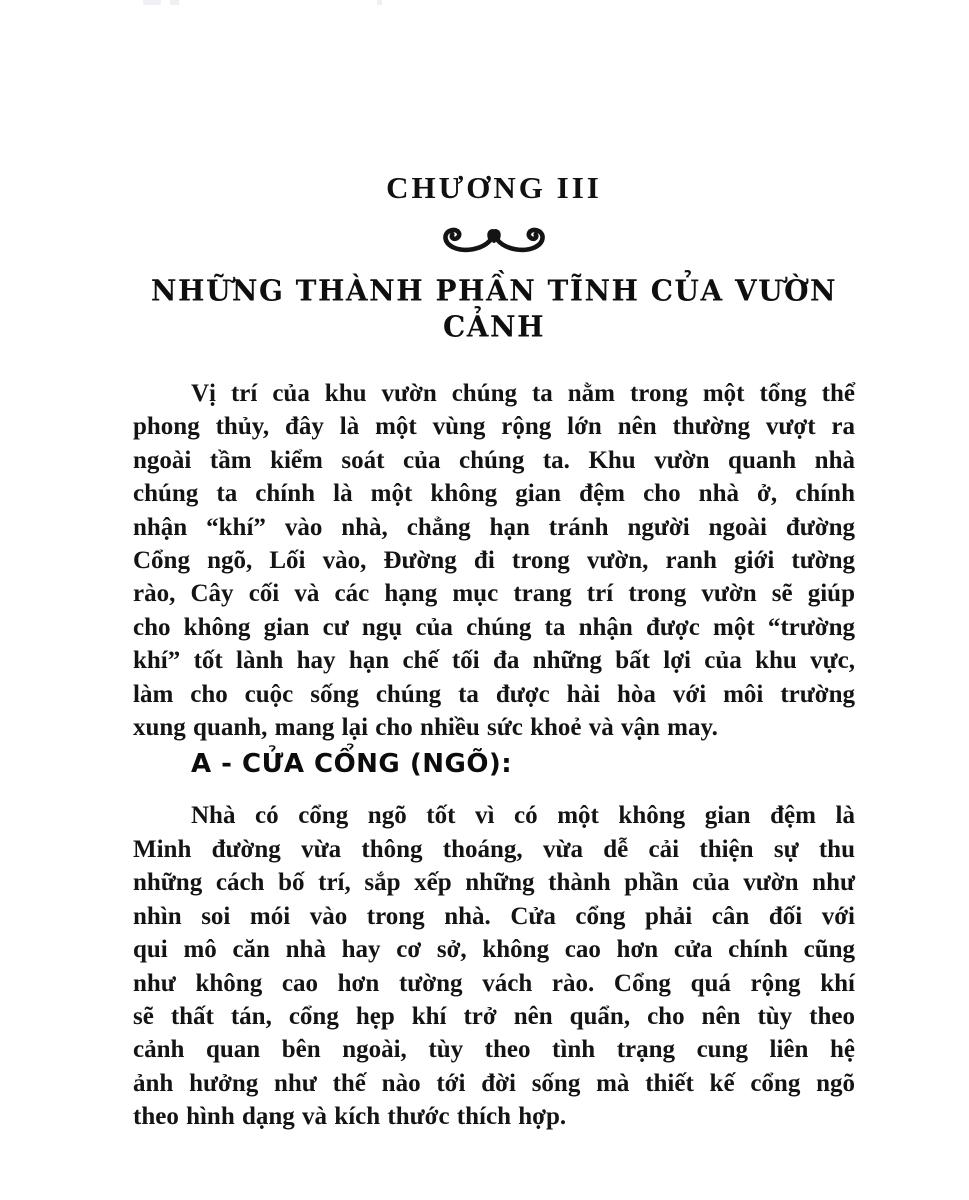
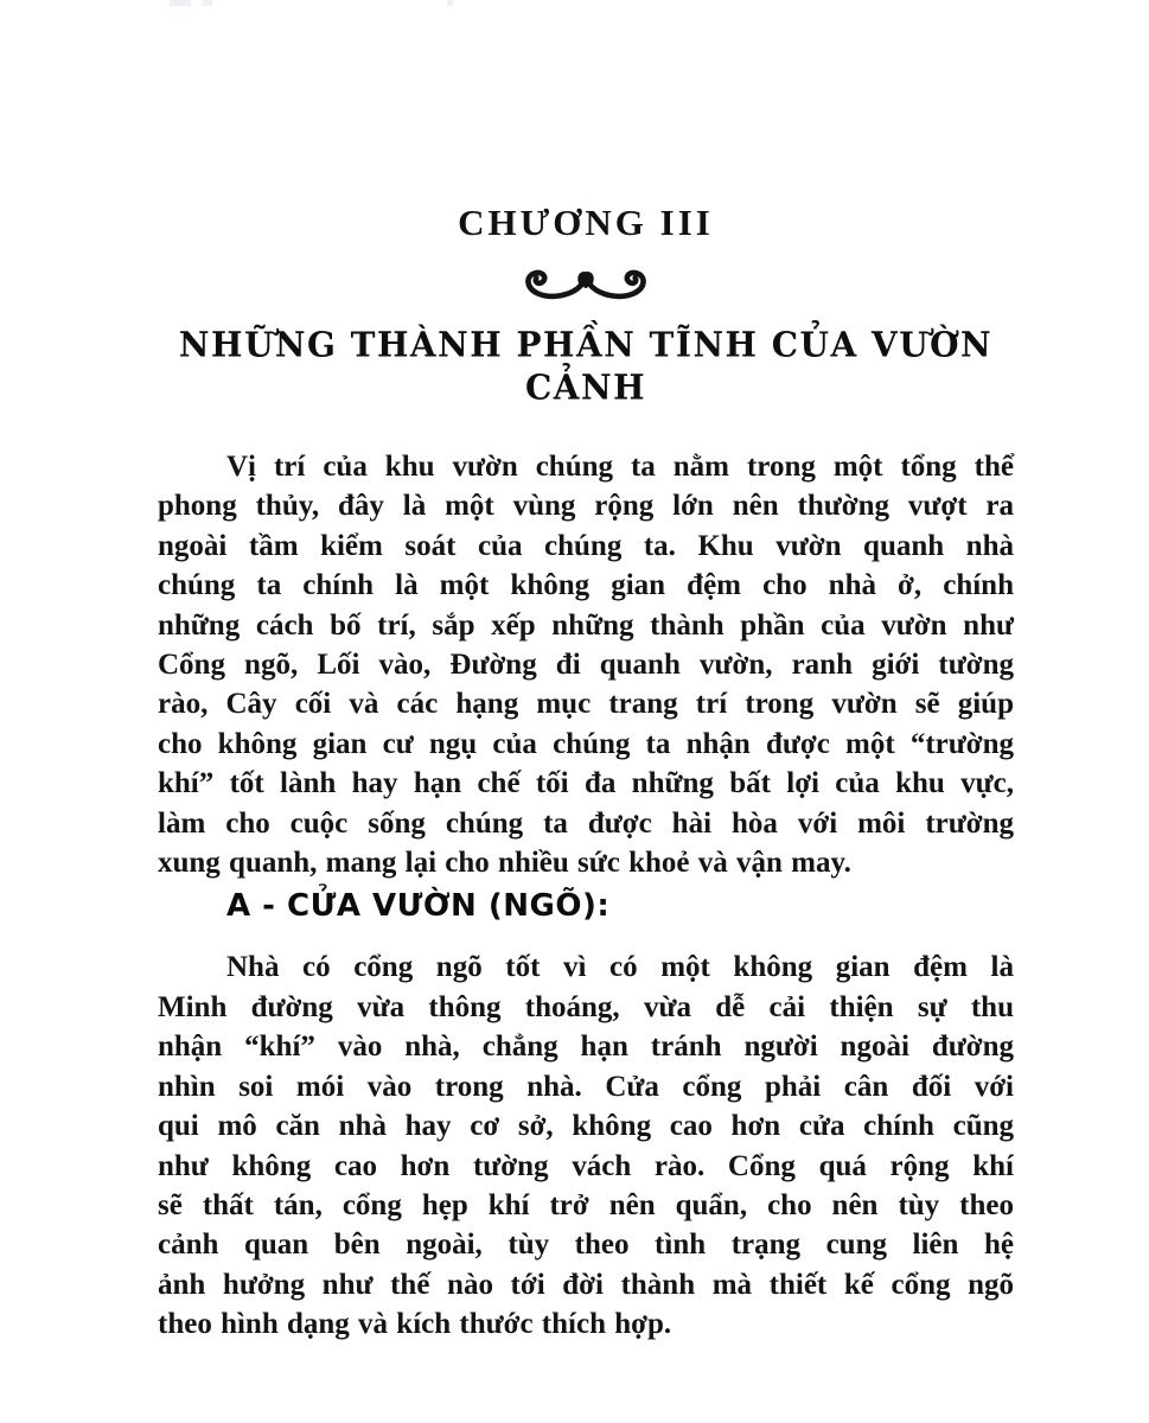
  CHƯƠNG III
  NHỮNG THÀNH PHẦN TĨNH CỦA VƯỜN CẢNH
  Vị trí của khu vườn chúng ta nằm trong một tổng thể
  phong thủy, đây là một vùng rộng lớn nên thường vượt ra
  ngoài tầm kiểm soát của chúng ta. Khu vườn quanh nhà
  chúng ta chính là một không gian đệm cho nhà ở, chính
- nhận “khí” vào nhà, chẳng hạn tránh người ngoài đường
+ những cách bố trí, sắp xếp những thành phần của vườn như
- Cổng ngõ, Lối vào, Đường đi trong vườn, ranh giới tường
+ Cổng ngõ, Lối vào, Đường đi quanh vườn, ranh giới tường
  rào, Cây cối và các hạng mục trang trí trong vườn sẽ giúp
  cho không gian cư ngụ của chúng ta nhận được một “trường
  khí” tốt lành hay hạn chế tối đa những bất lợi của khu vực,
  làm cho cuộc sống chúng ta được hài hòa với môi trường
  xung quanh, mang lại cho nhiều sức khoẻ và vận may.
- A - CỬA CỔNG (NGÕ):
+ A - CỬA VƯỜN (NGÕ):
  Nhà có cổng ngõ tốt vì có một không gian đệm là
  Minh đường vừa thông thoáng, vừa dễ cải thiện sự thu
- những cách bố trí, sắp xếp những thành phần của vườn như
+ nhận “khí” vào nhà, chẳng hạn tránh người ngoài đường
  nhìn soi mói vào trong nhà. Cửa cổng phải cân đối với
  qui mô căn nhà hay cơ sở, không cao hơn cửa chính cũng
  như không cao hơn tường vách rào. Cổng quá rộng khí
  sẽ thất tán, cổng hẹp khí trở nên quẩn, cho nên tùy theo
  cảnh quan bên ngoài, tùy theo tình trạng cung liên hệ
- ảnh hưởng như thế nào tới đời sống mà thiết kế cổng ngõ
+ ảnh hưởng như thế nào tới đời thành mà thiết kế cổng ngõ
  theo hình dạng và kích thước thích hợp.
